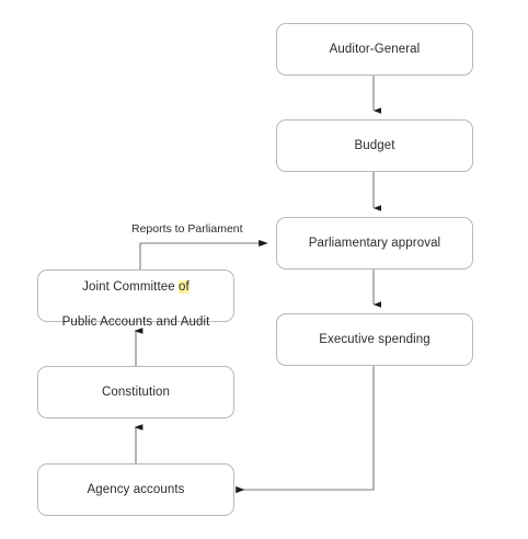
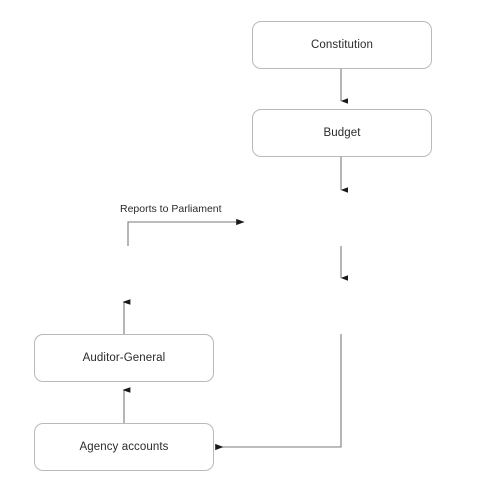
- Auditor-General
+ Constitution
  Budget
- Parliamentary approval
- Executive spending
- Joint Committee of
- Public Accounts and Audit
- Constitution
+ Auditor-General
  Agency accounts
  Reports to Parliament
